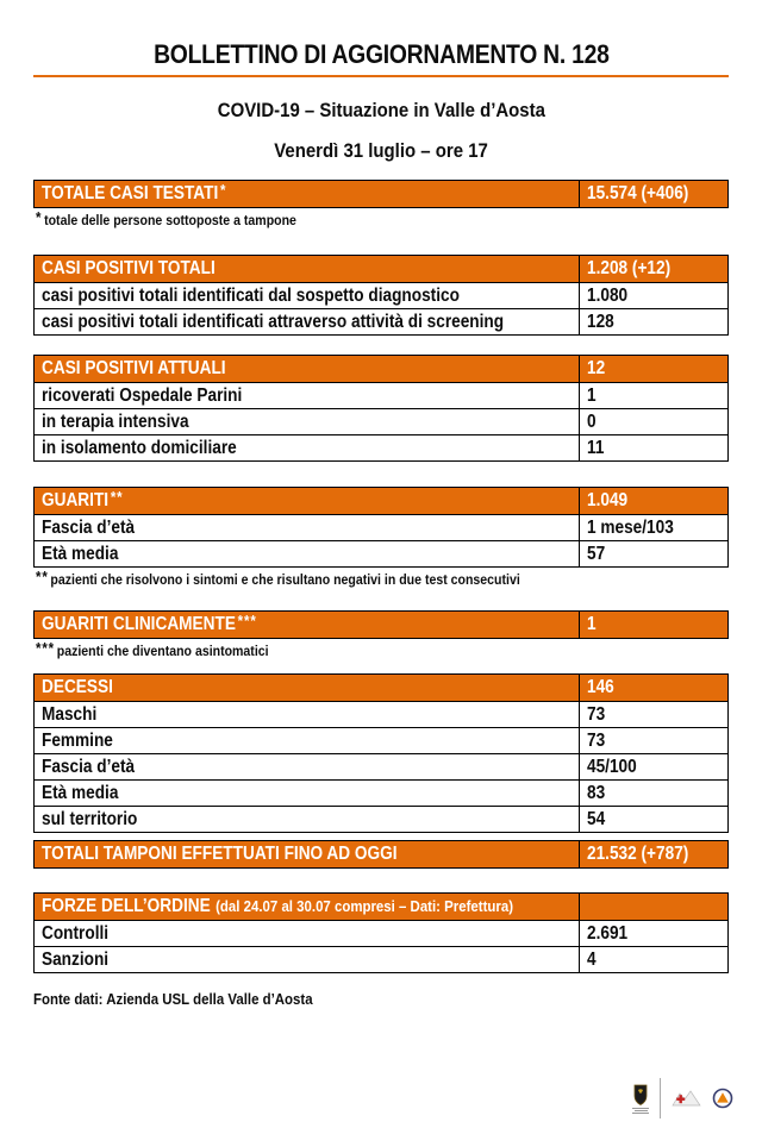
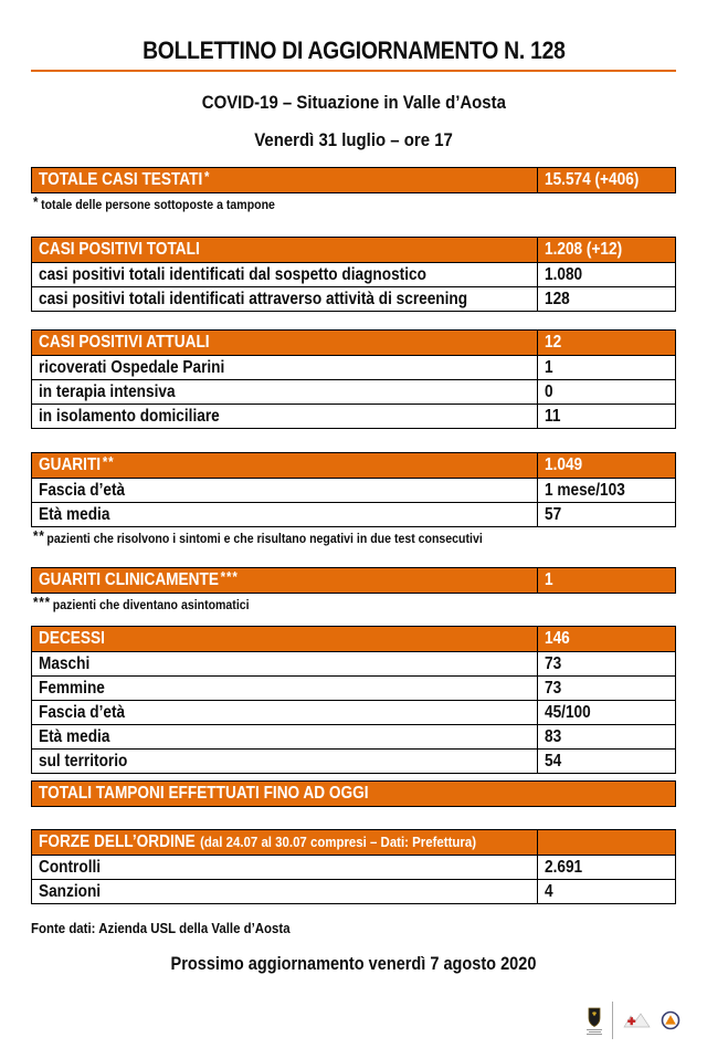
  BOLLETTINO DI AGGIORNAMENTO N. 128
  COVID-19 – Situazione in Valle d’Aosta
  Venerdì 31 luglio – ore 17
  TOTALE CASI TESTATI*
  15.574 (+406)
  * totale delle persone sottoposte a tampone
  CASI POSITIVI TOTALI
  1.208 (+12)
  casi positivi totali identificati dal sospetto diagnostico
  1.080
  casi positivi totali identificati attraverso attività di screening
  128
  CASI POSITIVI ATTUALI
  12
  ricoverati Ospedale Parini
  1
  in terapia intensiva
  0
  in isolamento domiciliare
  11
  GUARITI**
  1.049
  Fascia d’età
  1 mese/103
  Età media
  57
  ** pazienti che risolvono i sintomi e che risultano negativi in due test consecutivi
  GUARITI CLINICAMENTE***
  1
  *** pazienti che diventano asintomatici
  DECESSI
  146
  Maschi
  73
  Femmine
  73
  Fascia d’età
  45/100
  Età media
  83
  sul territorio
  54
  TOTALI TAMPONI EFFETTUATI FINO AD OGGI
- 21.532 (+787)
  FORZE DELL’ORDINE (dal 24.07 al 30.07 compresi – Dati: Prefettura)
  Controlli
  2.691
  Sanzioni
  4
  Fonte dati: Azienda USL della Valle d’Aosta
+ Prossimo aggiornamento venerdì 7 agosto 2020
